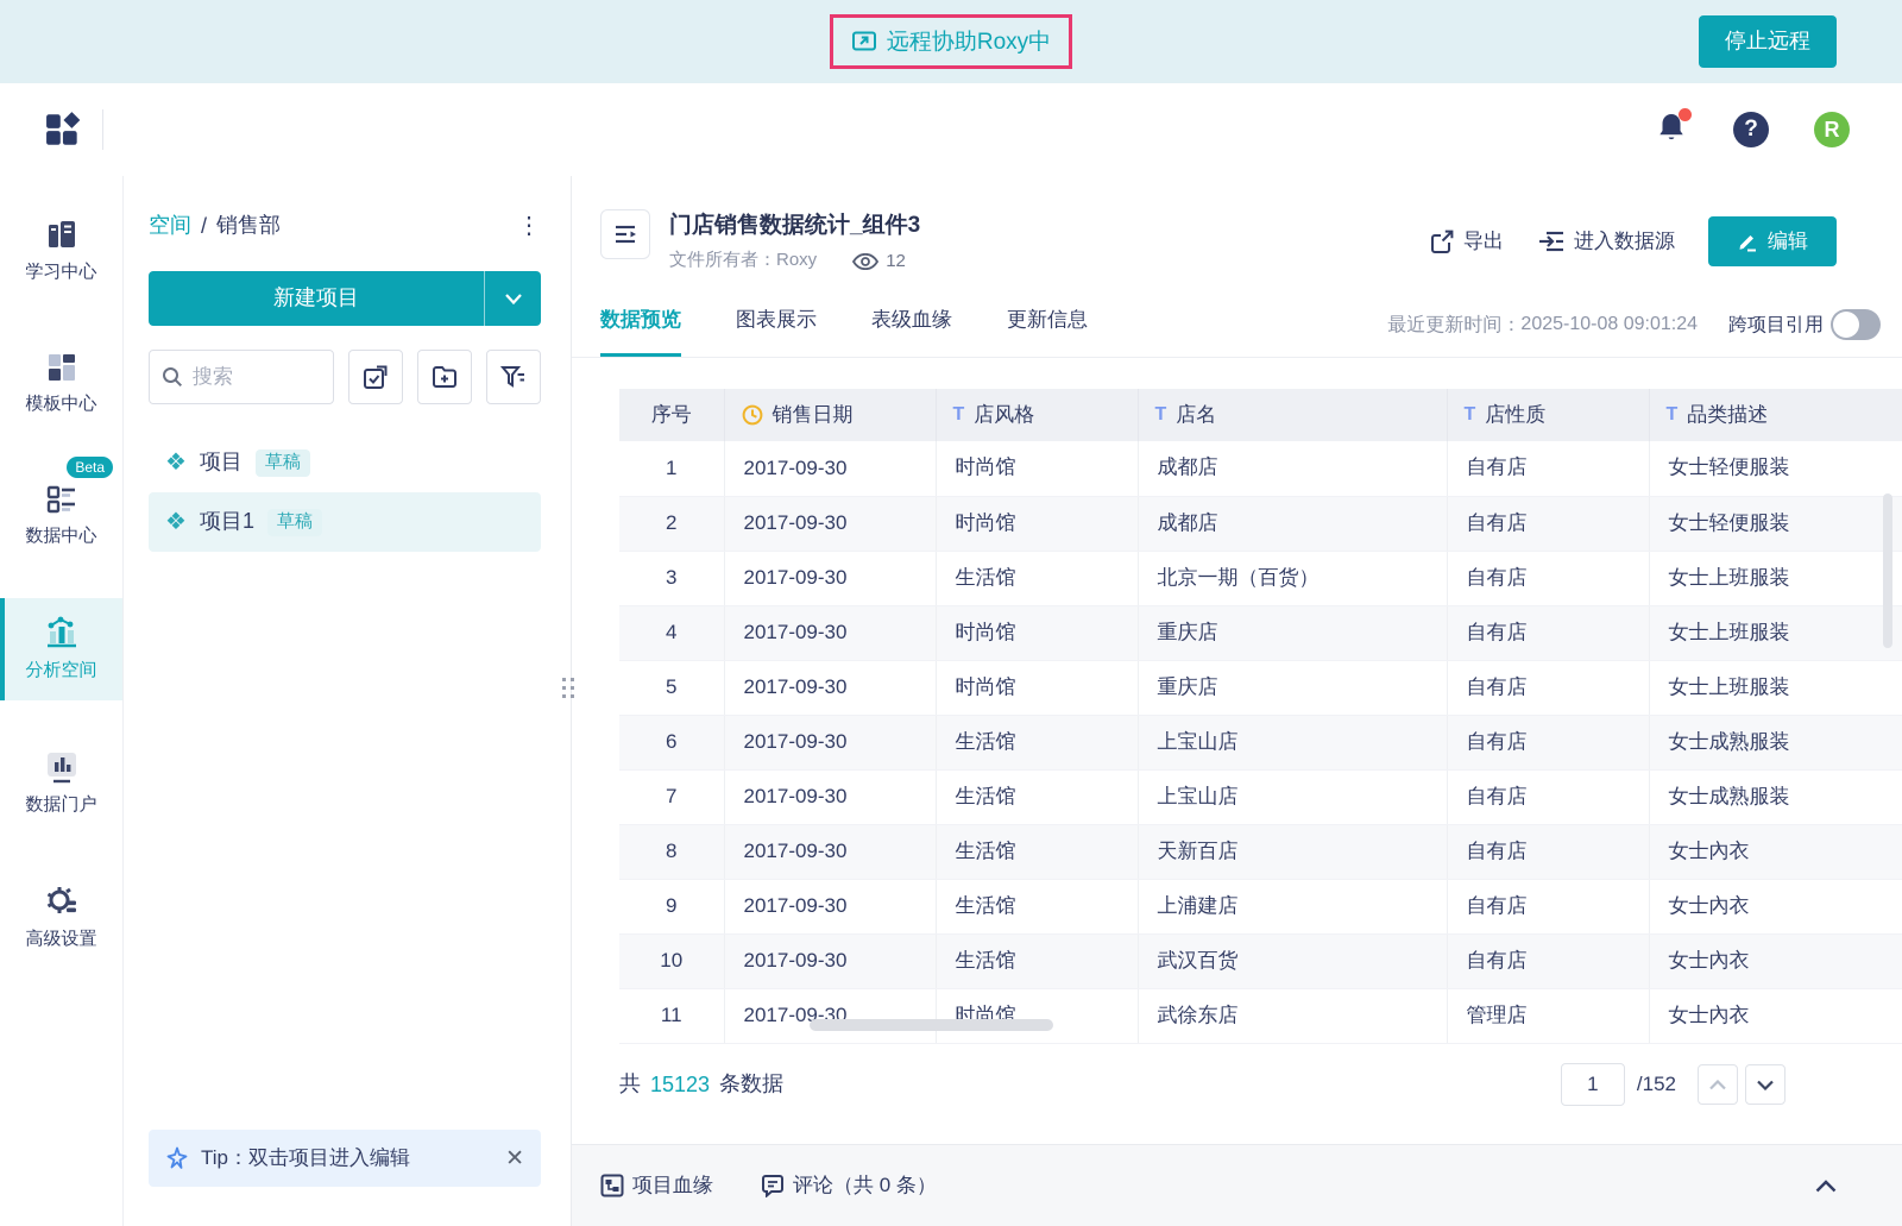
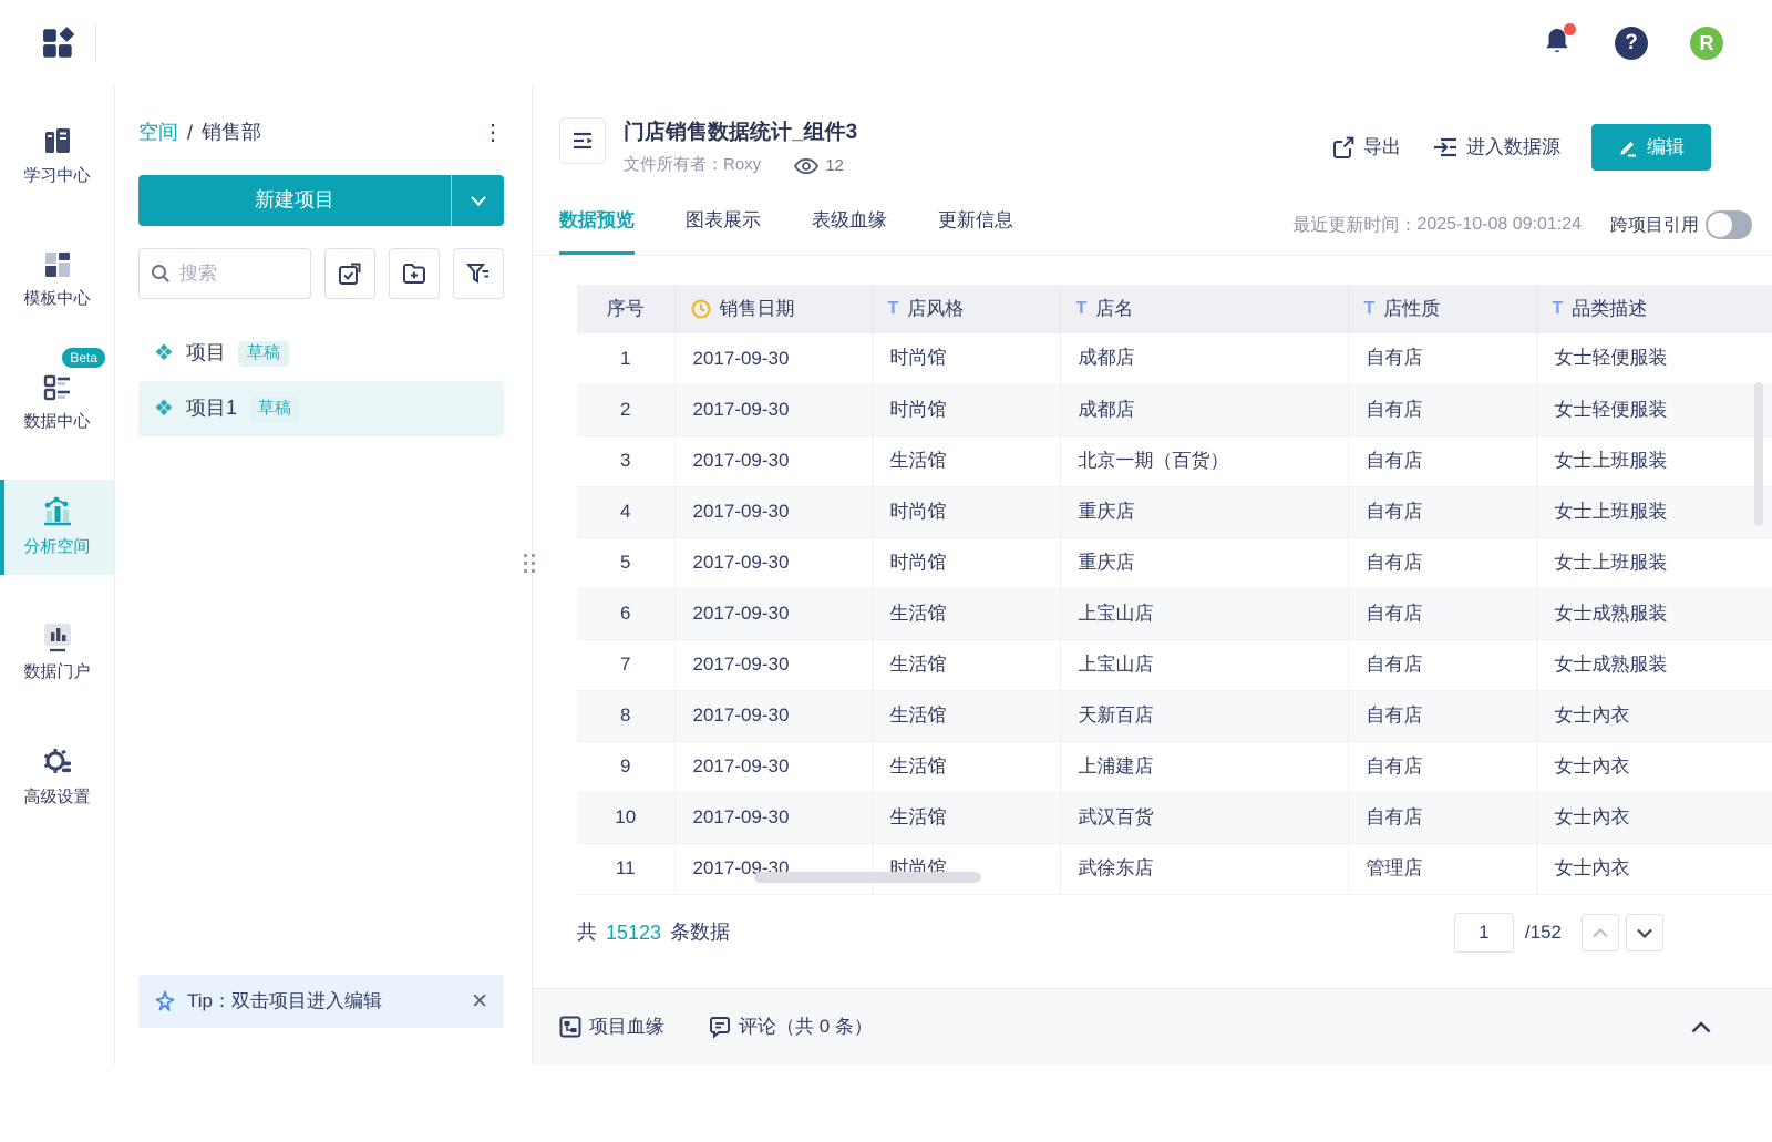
- 远程协助Roxy中
- 停止远程
  ?
  R
  学习中心
  模板中心
  Beta
  数据中心
  分析空间
  数据门户
  高级设置
  空间
  /
  销售部
  ⋮
  新建项目
  搜索
  ❖
  项目
  草稿
  ❖
  项目1
  草稿
  Tip：双击项目进入编辑
  ✕
  门店销售数据统计_组件3
  文件所有者：Roxy
  12
  导出
  进入数据源
  编辑
  数据预览
  图表展示
  表级血缘
  更新信息
  最近更新时间：
  2025-10-08 09:01:24
  跨项目引用
  序号	销售日期	T 店风格	T 店名	T 店性质	T 品类描述
  1	2017-09-30	时尚馆	成都店	自有店	女士轻便服装
  2	2017-09-30	时尚馆	成都店	自有店	女士轻便服装
  3	2017-09-30	生活馆	北京一期（百货）	自有店	女士上班服装
  4	2017-09-30	时尚馆	重庆店	自有店	女士上班服装
  5	2017-09-30	时尚馆	重庆店	自有店	女士上班服装
  6	2017-09-30	生活馆	上宝山店	自有店	女士成熟服装
  7	2017-09-30	生活馆	上宝山店	自有店	女士成熟服装
  8	2017-09-30	生活馆	天新百店	自有店	女士內衣
  9	2017-09-30	生活馆	上浦建店	自有店	女士內衣
  10	2017-09-30	生活馆	武汉百货	自有店	女士內衣
  11	2017-09-30	时尚馆	武徐东店	管理店	女士內衣
  共
  15123
  条数据
  1
  /152
  项目血缘
  评论（共 0 条）
